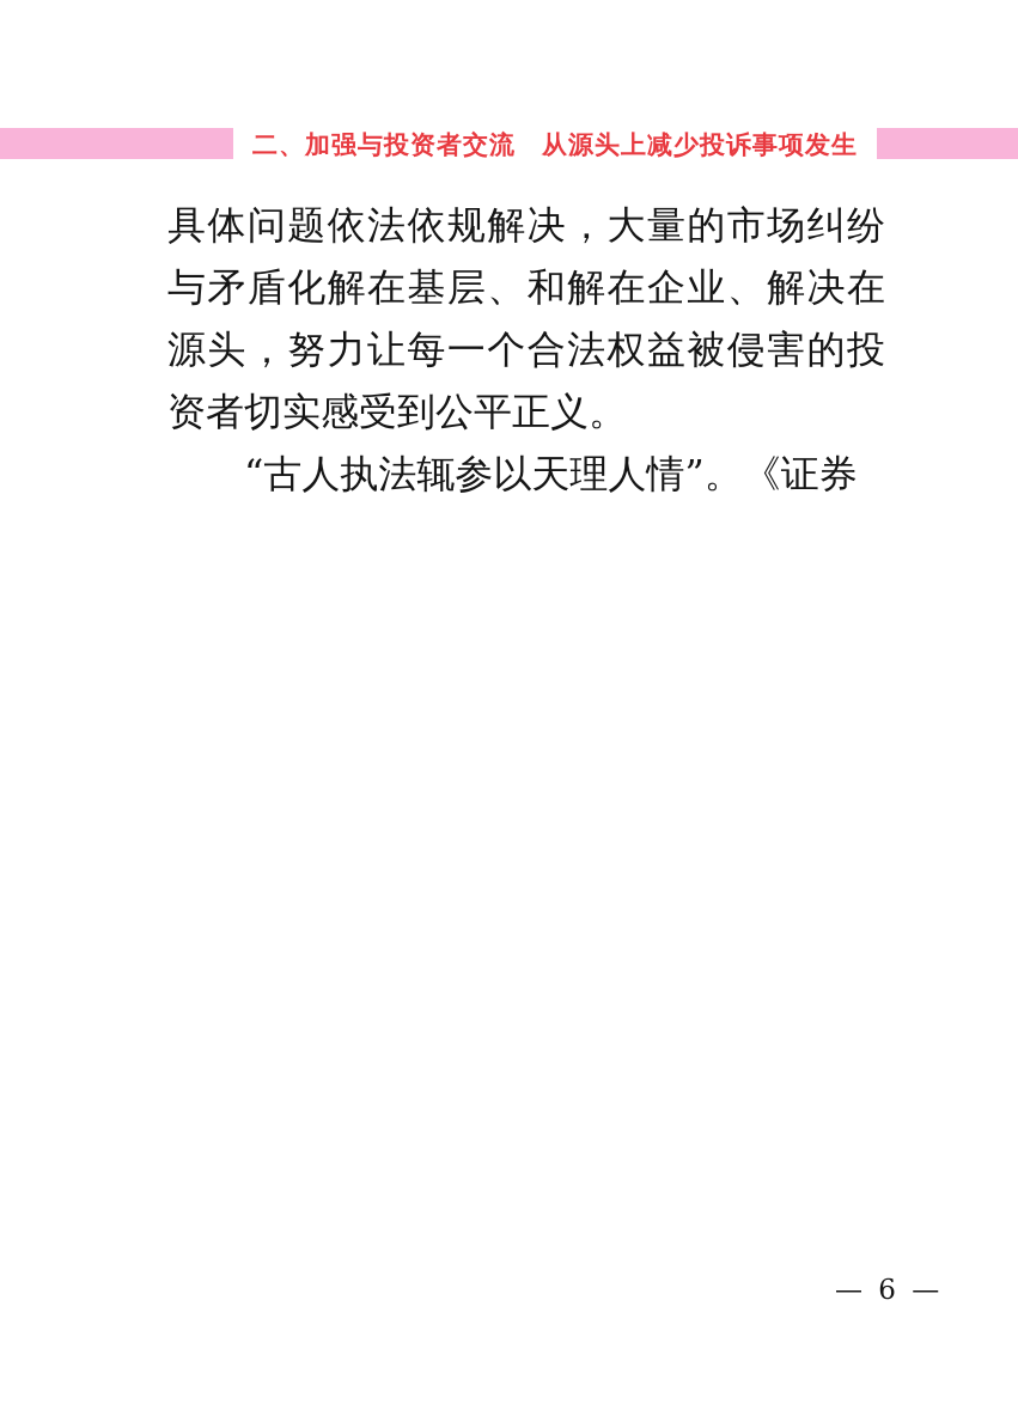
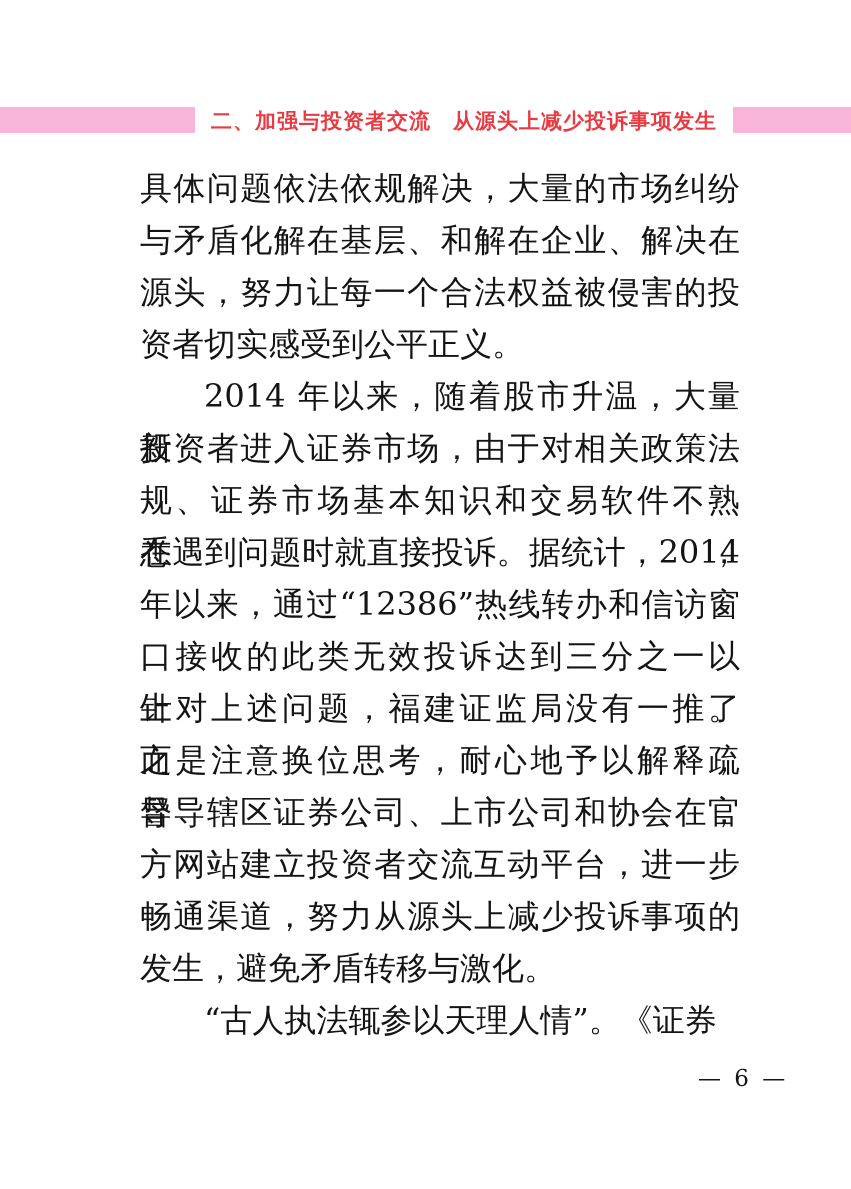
  二、加强与投资者交流 从源头上减少投诉事项发生
  具体问题依法依规解决，大量的市场纠纷
  与矛盾化解在基层、和解在企业、解决在
  源头，努力让每一个合法权益被侵害的投
  资者切实感受到公平正义。
+ 2014 年以来，随着股市升温，大量新
+ 投资者进入证券市场，由于对相关政策法
+ 规、证券市场基本知识和交易软件不熟悉，
+ 在遇到问题时就直接投诉。据统计，2014
+ 年以来，通过“12386”热线转办和信访窗
+ 口接收的此类无效投诉达到三分之一以上。
+ 针对上述问题，福建证监局没有一推了之，
+ 而是注意换位思考，耐心地予以解释疏导，
+ 督导辖区证券公司、上市公司和协会在官
+ 方网站建立投资者交流互动平台，进一步
+ 畅通渠道，努力从源头上减少投诉事项的
+ 发生，避免矛盾转移与激化。
  “古人执法辄参以天理人情”。《证券
  — 6 —
